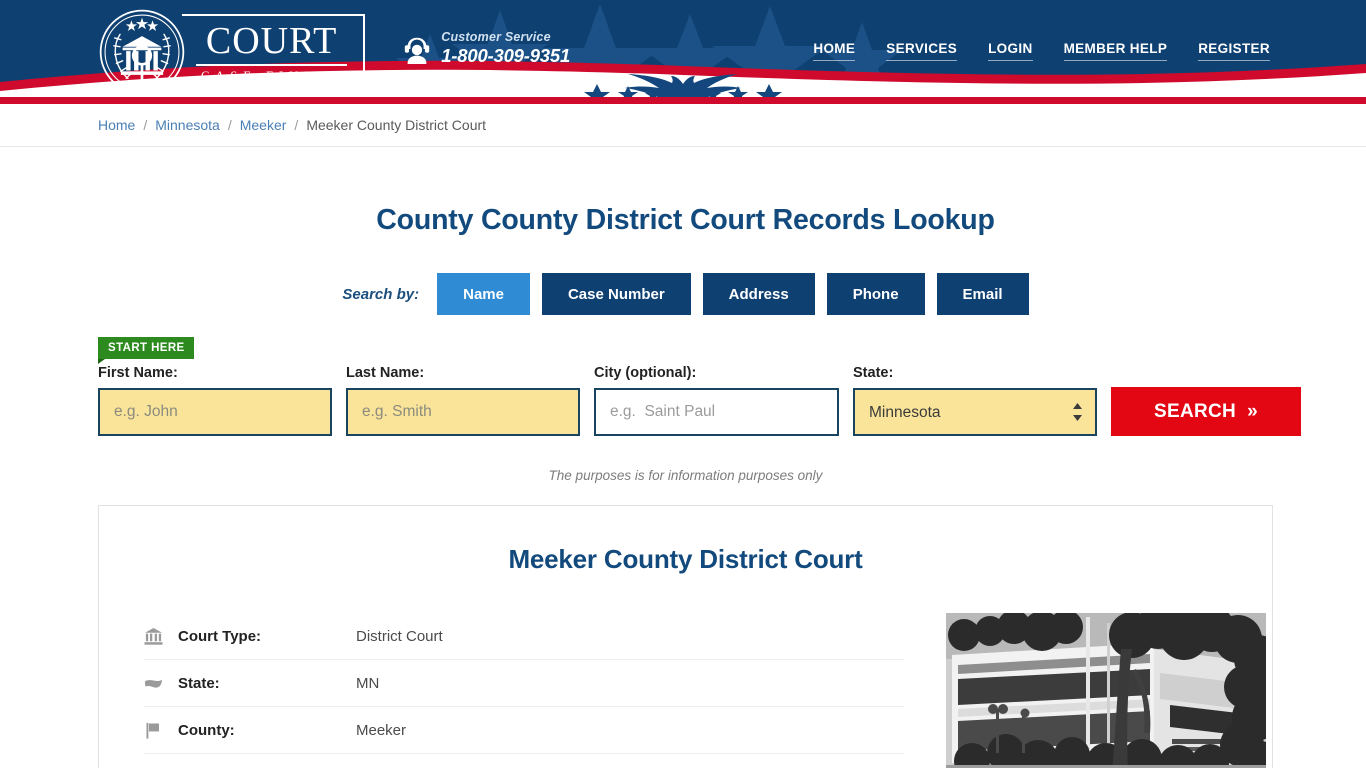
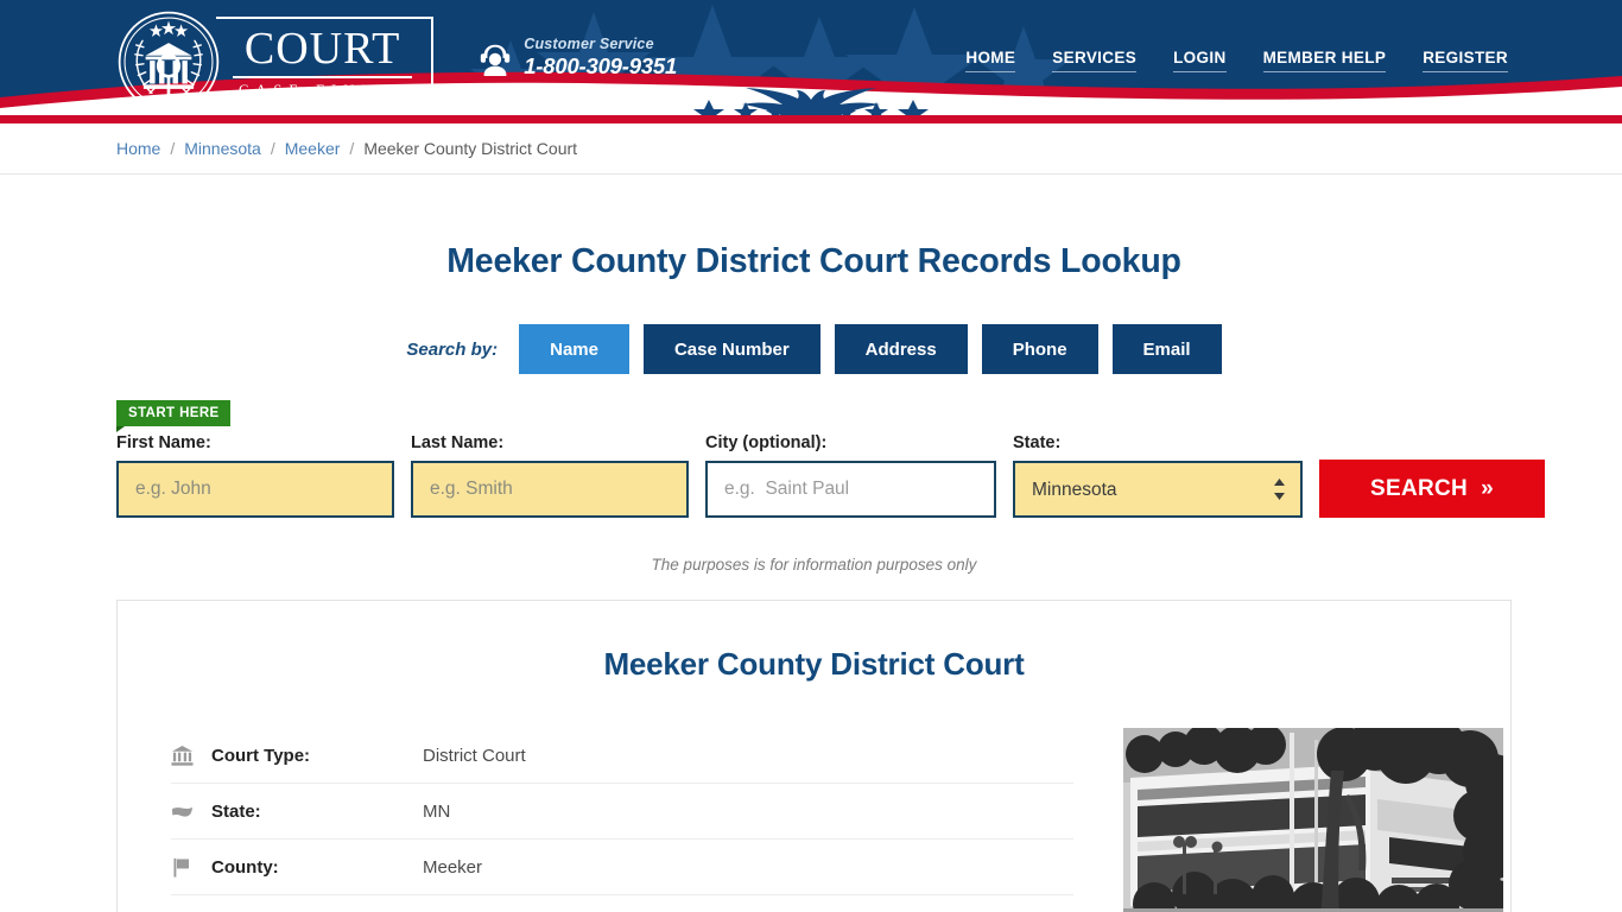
  COURT
  CASE FINDER
  Customer Service
  1-800-309-9351
  HOME
  SERVICES
  LOGIN
  MEMBER HELP
  REGISTER
  Home
  /
  Minnesota
  /
  Meeker
  /
  Meeker County District Court
- County County District Court Records Lookup
+ Meeker County District Court Records Lookup
  Search by:
  Name
  Case Number
  Address
  Phone
  Email
  START HERE
  First Name:
  e.g. John
  Last Name:
  e.g. Smith
  City (optional):
  e.g. Saint Paul
  State:
  Minnesota
  SEARCH
  »
  The purposes is for information purposes only
  Meeker County District Court
  Court Type:
  District Court
  State:
  MN
  County:
  Meeker
